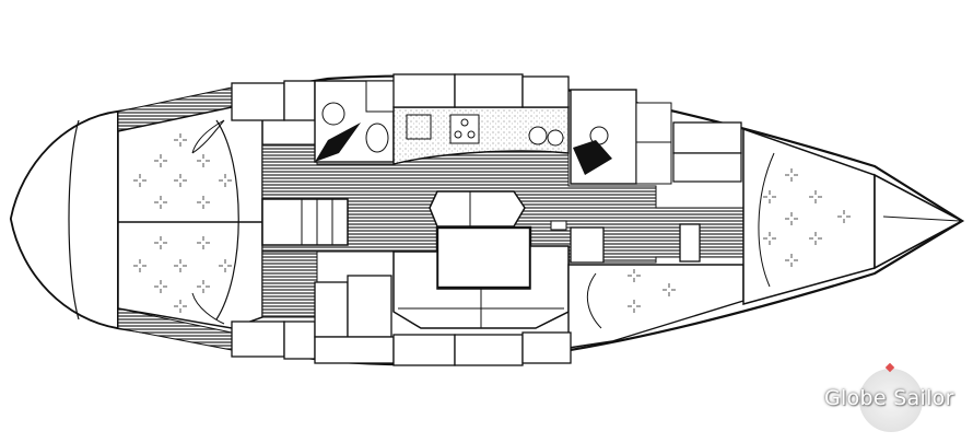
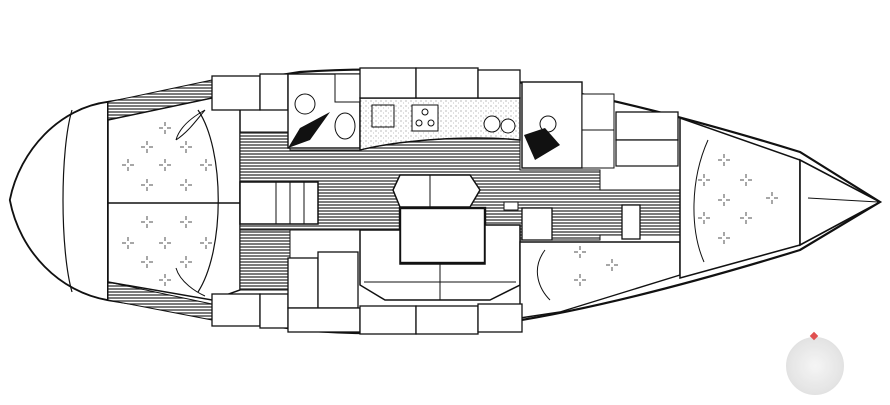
- Globe Sailor
